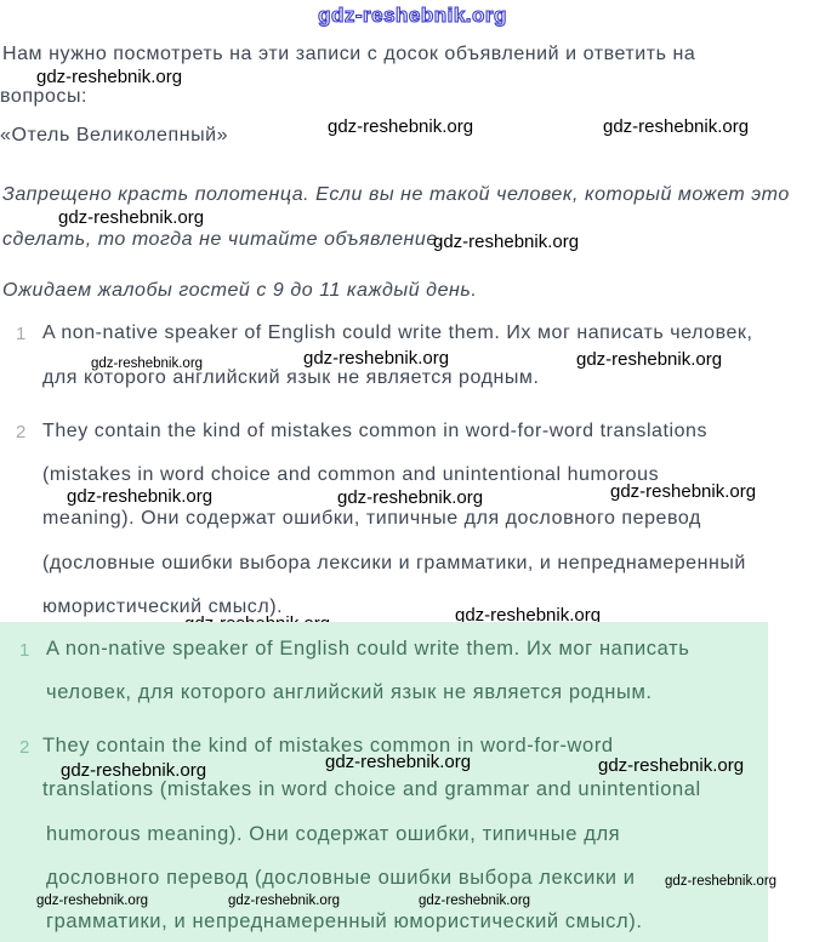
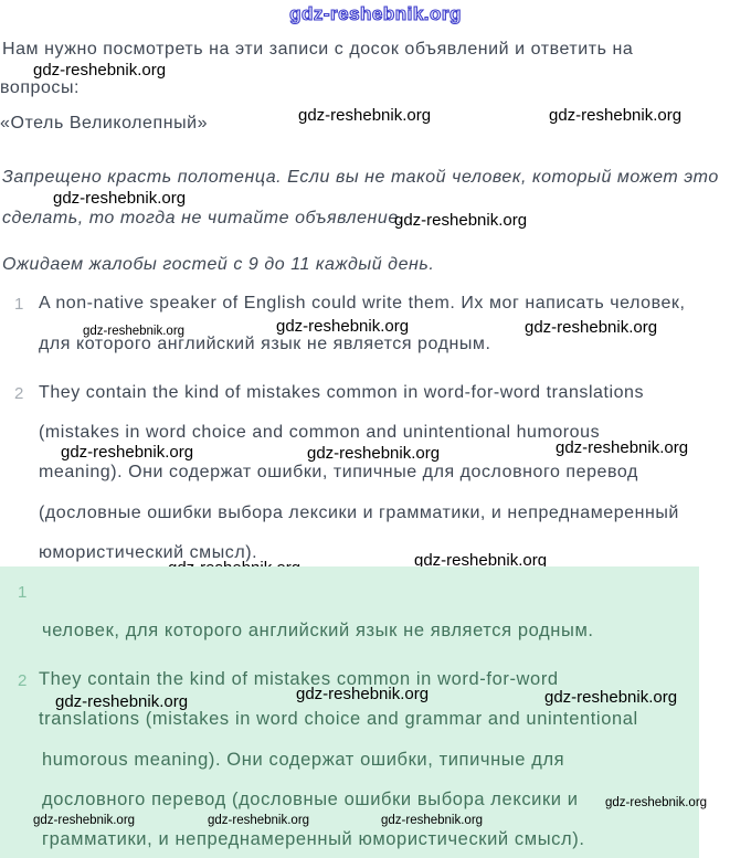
  gdz-reshebnik.org
  Нам нужно посмотреть на эти записи с досок объявлений и ответить на
  gdz-reshebnik.org
  вопросы:
  gdz-reshebnik.org
  gdz-reshebnik.org
  «Отель Великолепный»
  Запрещено красть полотенца. Если вы не такой человек, который может это
  gdz-reshebnik.org
  сделать, то тогда не читайте объявление.
  gdz-reshebnik.org
  Ожидаем жалобы гостей с 9 до 11 каждый день.
  1
  A non-native speaker of English could write them. Их мог написать человек,
  gdz-reshebnik.org
  gdz-reshebnik.org
  gdz-reshebnik.org
  для которого английский язык не является родным.
  2
  They contain the kind of mistakes common in word-for-word translations
  (mistakes in word choice and common and unintentional humorous
  gdz-reshebnik.org
  gdz-reshebnik.org
  gdz-reshebnik.org
  meaning). Они содержат ошибки, типичные для дословного перевод
  (дословные ошибки выбора лексики и грамматики, и непреднамеренный
  юмористический смысл).
  gdz-reshebnik.org
  1
- A non-native speaker of English could write them. Их мог написать
  человек, для которого английский язык не является родным.
  2
  They contain the kind of mistakes common in word-for-word
  gdz-reshebnik.org
  gdz-reshebnik.org
  gdz-reshebnik.org
  translations (mistakes in word choice and grammar and unintentional
  humorous meaning). Они содержат ошибки, типичные для
  дословного перевод (дословные ошибки выбора лексики и
  gdz-reshebnik.org
  gdz-reshebnik.org
  gdz-reshebnik.org
  gdz-reshebnik.org
  грамматики, и непреднамеренный юмористический смысл).
